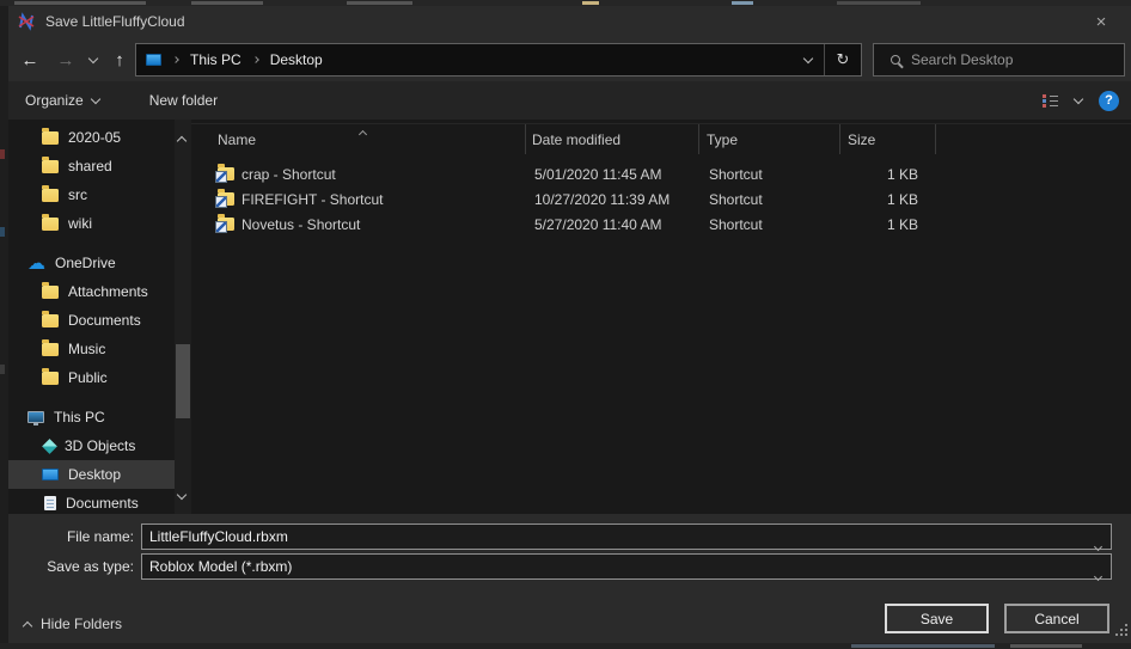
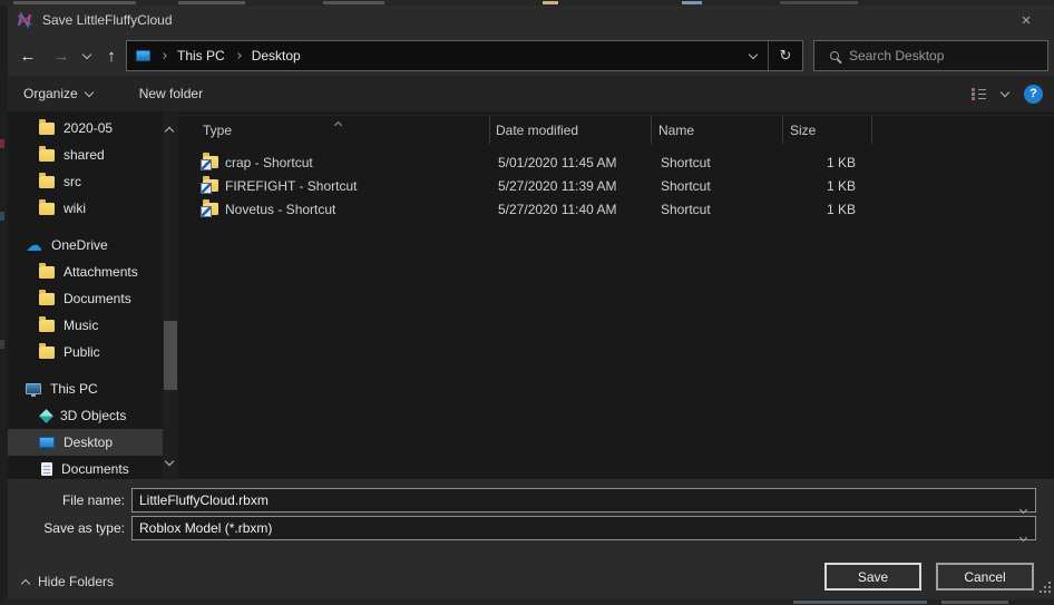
  Save LittleFluffyCloud
  ×
  ←
  →
  ↑
  This PC
  Desktop
  ↻
  Search Desktop
  Organize
  New folder
  ?
  2020-05
  shared
  src
  wiki
  ☁
  OneDrive
  Attachments
  Documents
  Music
  Public
  This PC
  3D Objects
  Desktop
  Documents
- Name
+ Type
  Date modified
- Type
+ Name
  Size
  crap - Shortcut
  5/01/2020 11:45 AM
  Shortcut
  1 KB
  FIREFIGHT - Shortcut
- 10/27/2020 11:39 AM
+ 5/27/2020 11:39 AM
  Shortcut
  1 KB
  Novetus - Shortcut
  5/27/2020 11:40 AM
  Shortcut
  1 KB
  File name:
  LittleFluffyCloud.rbxm
  Save as type:
  Roblox Model (*.rbxm)
  Hide Folders
  Save
  Cancel
